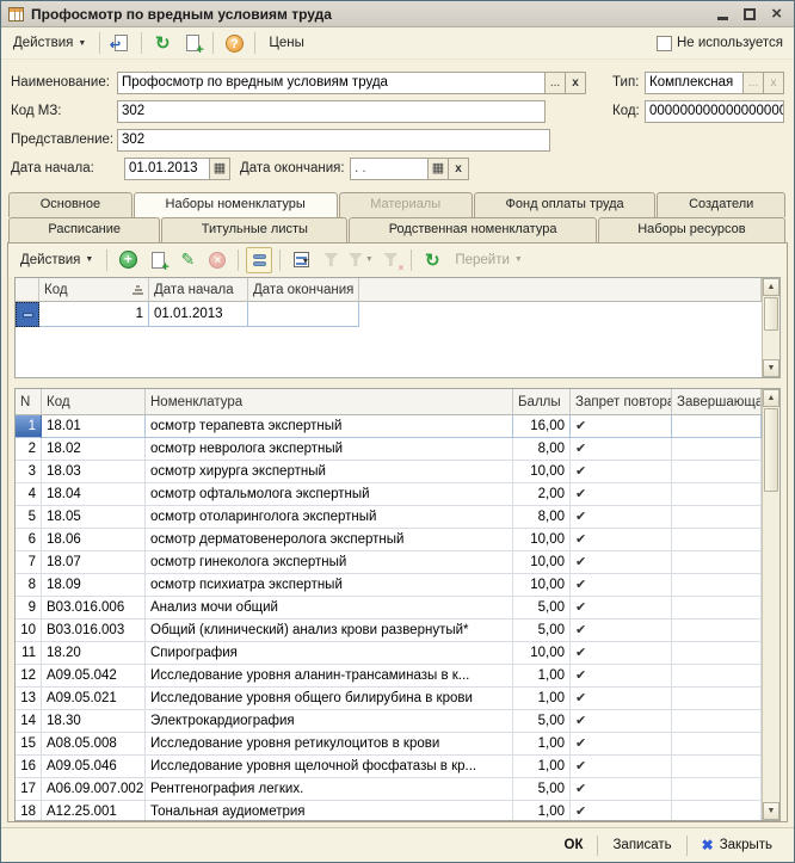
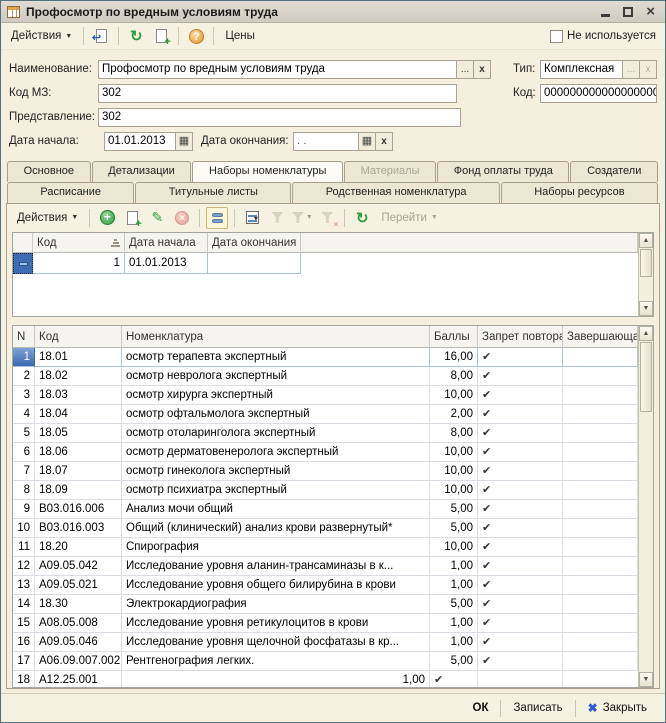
  Профосмотр по вредным условиям труда
  ×
  Действия
  ↩
  ↻
  +
  ?
  Цены
  Не используется
  Наименование:
  Профосмотр по вредным условиям труда
  ...
  x
  Тип:
  Комплексная
  ...
  x
  Код МЗ:
  302
  Код:
  000000000000000000
  Представление:
  302
  Дата начала:
  01.01.2013
  ▦
  Дата окончания:
  . .
  ▦
  x
  Основное
+ Детализации
  Наборы номенклатуры
  Материалы
  Фонд оплаты труда
  Создатели
  Расписание
  Титульные листы
  Родственная номенклатура
  Наборы ресурсов
  Действия
  +
  +
  ✎
  ×
  ▾
  ×
  ↻
  Перейти
  Код
  Дата начала
  Дата окончания
  1
  01.01.2013
  N
  Код
  Номенклатура
  Баллы
  Запрет повтор
  Завершающа
  1
  18.01
  осмотр терапевта экспертный
  16,00
  ✔
  2
  18.02
  осмотр невролога экспертный
  8,00
  ✔
  3
  18.03
  осмотр хирурга экспертный
  10,00
  ✔
  4
  18.04
  осмотр офтальмолога экспертный
  2,00
  ✔
  5
  18.05
  осмотр отоларинголога экспертный
  8,00
  ✔
  6
  18.06
  осмотр дерматовенеролога экспертный
  10,00
  ✔
  7
  18.07
  осмотр гинеколога экспертный
  10,00
  ✔
  8
  18.09
  осмотр психиатра экспертный
  10,00
  ✔
  9
  B03.016.006
  Анализ мочи общий
  5,00
  ✔
  10
  B03.016.003
  Общий (клинический) анализ крови развернутый*
  5,00
  ✔
  11
  18.20
  Спирография
  10,00
  ✔
  12
  A09.05.042
  Исследование уровня аланин-трансаминазы в к...
  1,00
  ✔
  13
  A09.05.021
  Исследование уровня общего билирубина в крови
  1,00
  ✔
  14
  18.30
  Электрокардиография
  5,00
  ✔
  15
  A08.05.008
  Исследование уровня ретикулоцитов в крови
  1,00
  ✔
  16
  A09.05.046
  Исследование уровня щелочной фосфатазы в кр...
  1,00
  ✔
  17
  A06.09.007.002
  Рентгенография легких.
  5,00
  ✔
  18
  A12.25.001
- Тональная аудиометрия
  1,00
  ✔
  ОК
  Записать
  ✖
  Закрыть
